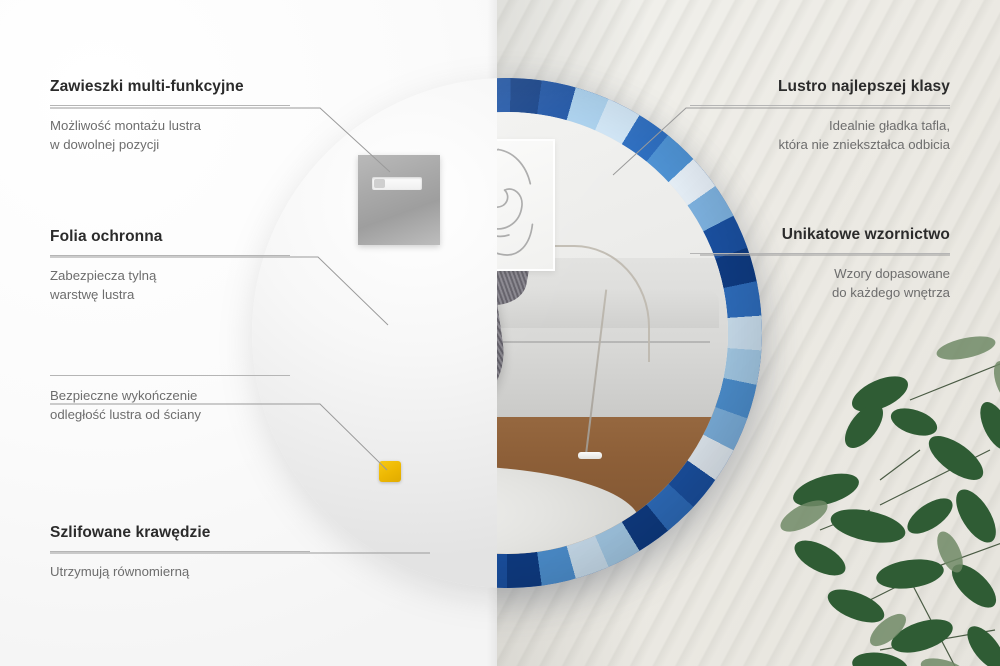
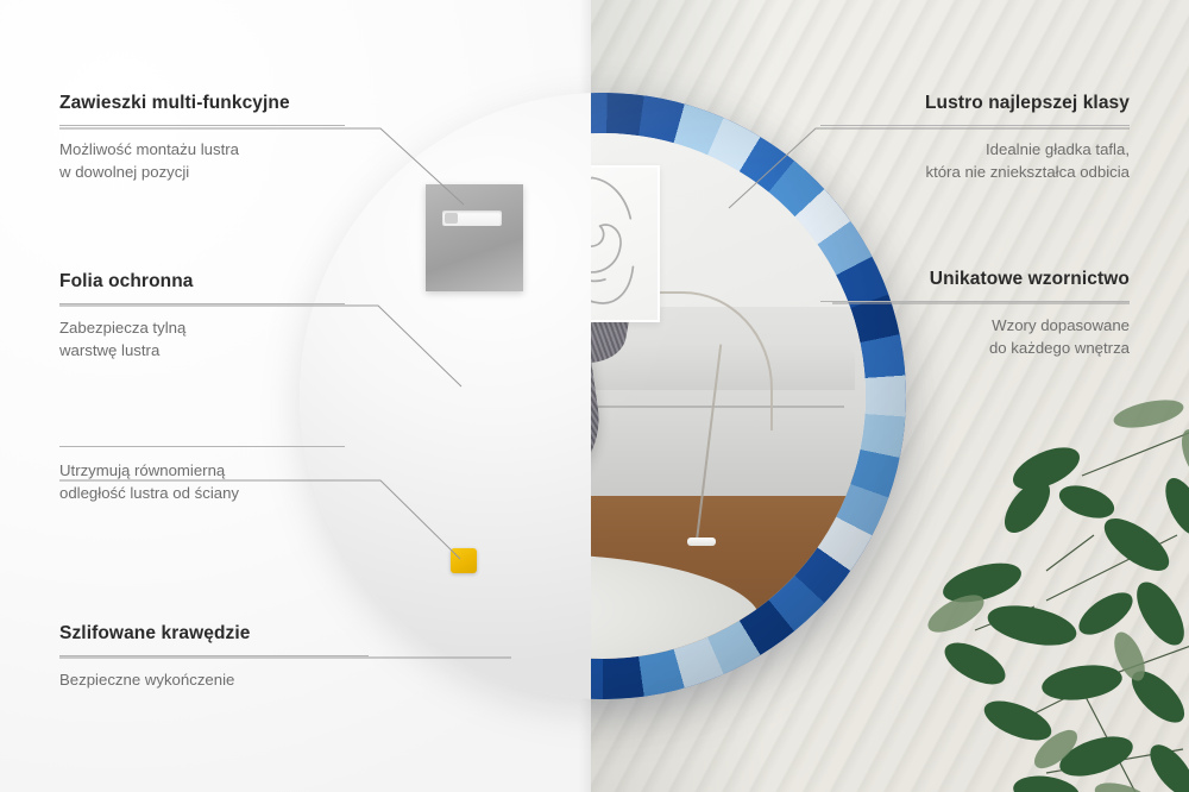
  Zawieszki multi-funkcyjne
  Możliwość montażu lustra
  w dowolnej pozycji
  Folia ochronna
  Zabezpiecza tylną
  warstwę lustra
- Bezpieczne wykończenie
+ Utrzymują równomierną
  odległość lustra od ściany
  Szlifowane krawędzie
- Utrzymują równomierną
+ Bezpieczne wykończenie
  Lustro najlepszej klasy
  Idealnie gładka tafla,
  która nie zniekształca odbicia
  Unikatowe wzornictwo
  Wzory dopasowane
  do każdego wnętrza
